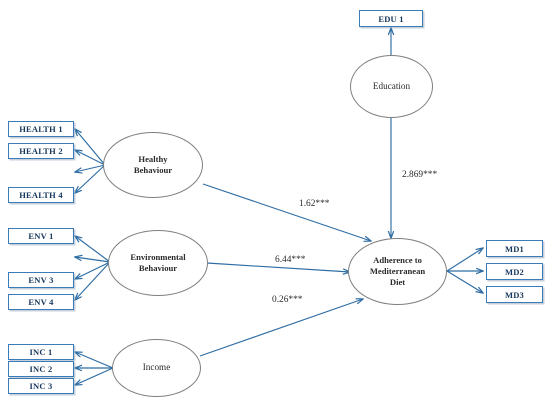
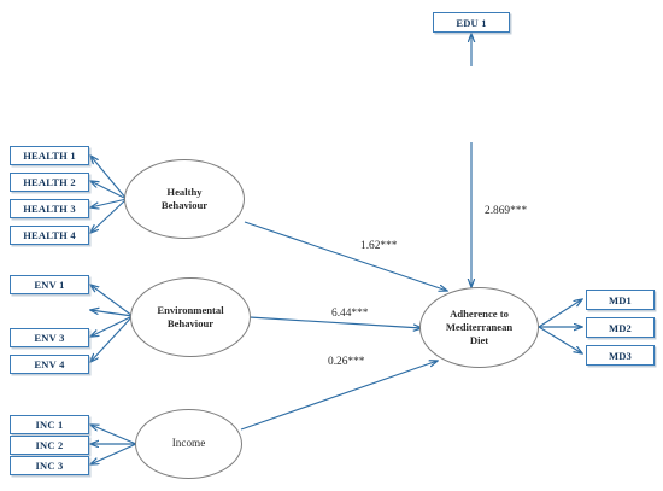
  HEALTH 1
  HEALTH 2
+ HEALTH 3
  HEALTH 4
  ENV 1
  ENV 3
  ENV 4
  INC 1
  INC 2
  INC 3
  EDU 1
  MD1
  MD2
  MD3
  Healthy
  Behaviour
  Environmental
  Behaviour
  Income
- Education
  Adherence to
  Mediterranean
  Diet
  1.62***
  6.44***
  0.26***
  2.869***
